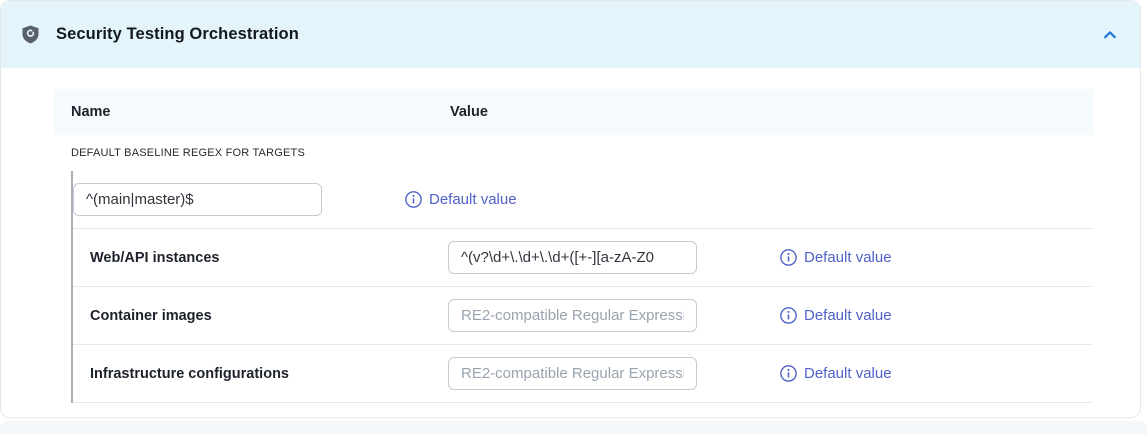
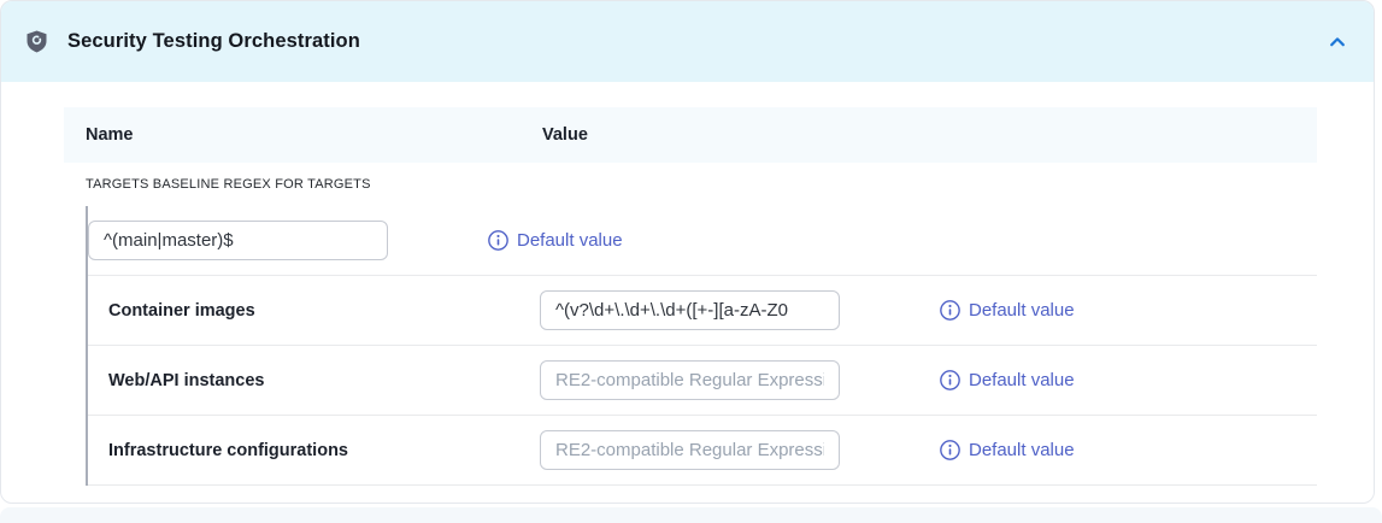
  Security Testing Orchestration
  Name
  Value
- DEFAULT BASELINE REGEX FOR TARGETS
+ TARGETS BASELINE REGEX FOR TARGETS
  ^(main|master)$
  Default value
- Web/API instances
+ Container images
  ^(v?\d+\.\d+\.\d+([+-][a-zA-Z0
  Default value
- Container images
+ Web/API instances
  RE2-compatible Regular Express
  Default value
  Infrastructure configurations
  RE2-compatible Regular Express
  Default value
